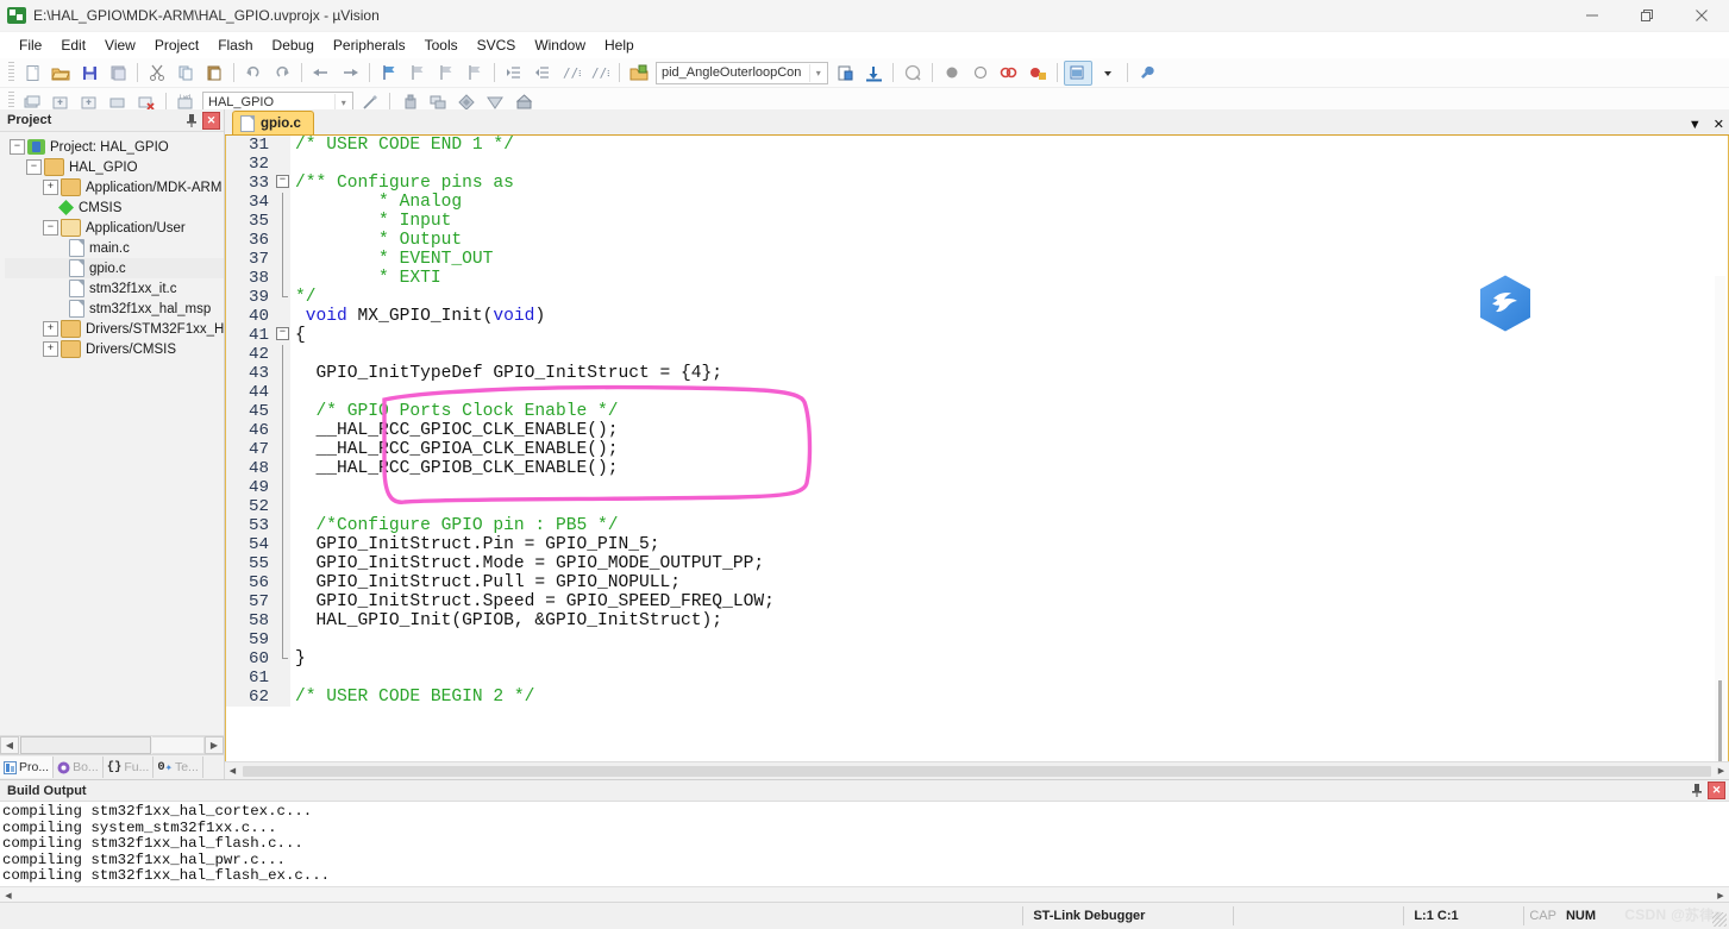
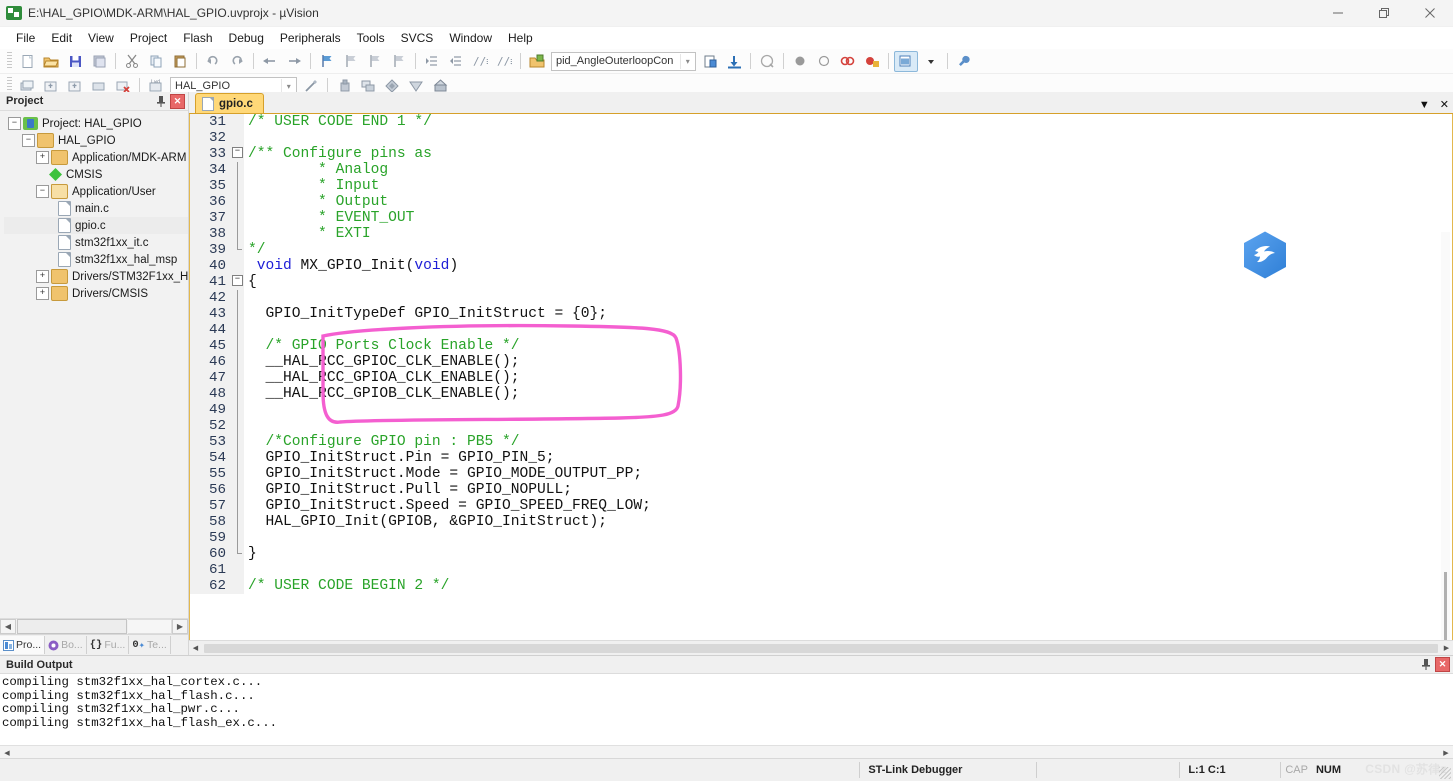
  E:\HAL_GPIO\MDK-ARM\HAL_GPIO.uvprojx - µVision
  File
  Edit
  View
  Project
  Flash
  Debug
  Peripherals
  Tools
  SVCS
  Window
  Help
  pid_AngleOuterloopCon
  ▾
  HAL_GPIO
  ▾
  Project
  ✕
  −
  Project: HAL_GPIO
  −
  HAL_GPIO
  +
  Application/MDK-ARM
  CMSIS
  −
  Application/User
  main.c
  gpio.c
  stm32f1xx_it.c
  stm32f1xx_hal_msp
  +
  Drivers/STM32F1xx_H
  +
  Drivers/CMSIS
  ◀
  ▶
  Pro...
  Bo...
  {}
  Fu...
  0
  ✦
  Te...
  gpio.c
  ▼
  ✕
  31
  /* USER CODE END 1 */
  32
  33
  −
  /** Configure pins as
  34
  * Analog
  35
  * Input
  36
  * Output
  37
  * EVENT_OUT
  38
  * EXTI
  39
  */
  40
  void MX_GPIO_Init(void)
  41
  −
  {
  42
  43
- GPIO_InitTypeDef GPIO_InitStruct = {4};
+ GPIO_InitTypeDef GPIO_InitStruct = {0};
  44
  45
  /* GPI Ports Clock Enable */
  46
  __HAL_CC_GPIOC_CLK_ENABLE();
  47
  __HAL_CC_GPIOA_CLK_ENABLE();
  48
  __HAL_CC_GPIOB_CLK_ENABLE();
  49
  52
  53
  /*Configure GPIO pin : PB5 */
  54
  GPIO_InitStruct.Pin = GPIO_PIN_5;
  55
  GPIO_InitStruct.Mode = GPIO_MODE_OUTPUT_PP;
  56
  GPIO_InitStruct.Pull = GPIO_NOPULL;
  57
  GPIO_InitStruct.Speed = GPIO_SPEED_FREQ_LOW;
  58
  HAL_GPIO_Init(GPIOB, &GPIO_InitStruct);
  59
  60
  }
  61
  62
  /* USER CODE BEGIN 2 */
  Build Output
  ✕
  compiling stm32f1xx_hal_cortex.c...
- compiling system_stm32f1xx.c...
  compiling stm32f1xx_hal_flash.c...
  compiling stm32f1xx_hal_pwr.c...
  compiling stm32f1xx_hal_flash_ex.c...
  ST-Link Debugger
  L:1 C:1
  CAP
  NUM
  CSDN @苏律
